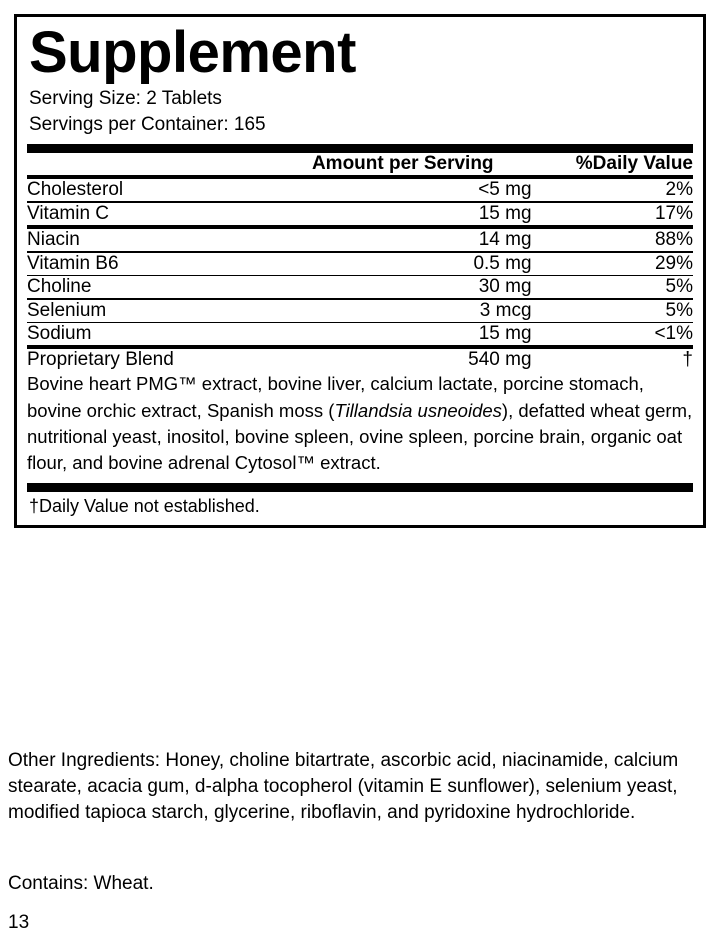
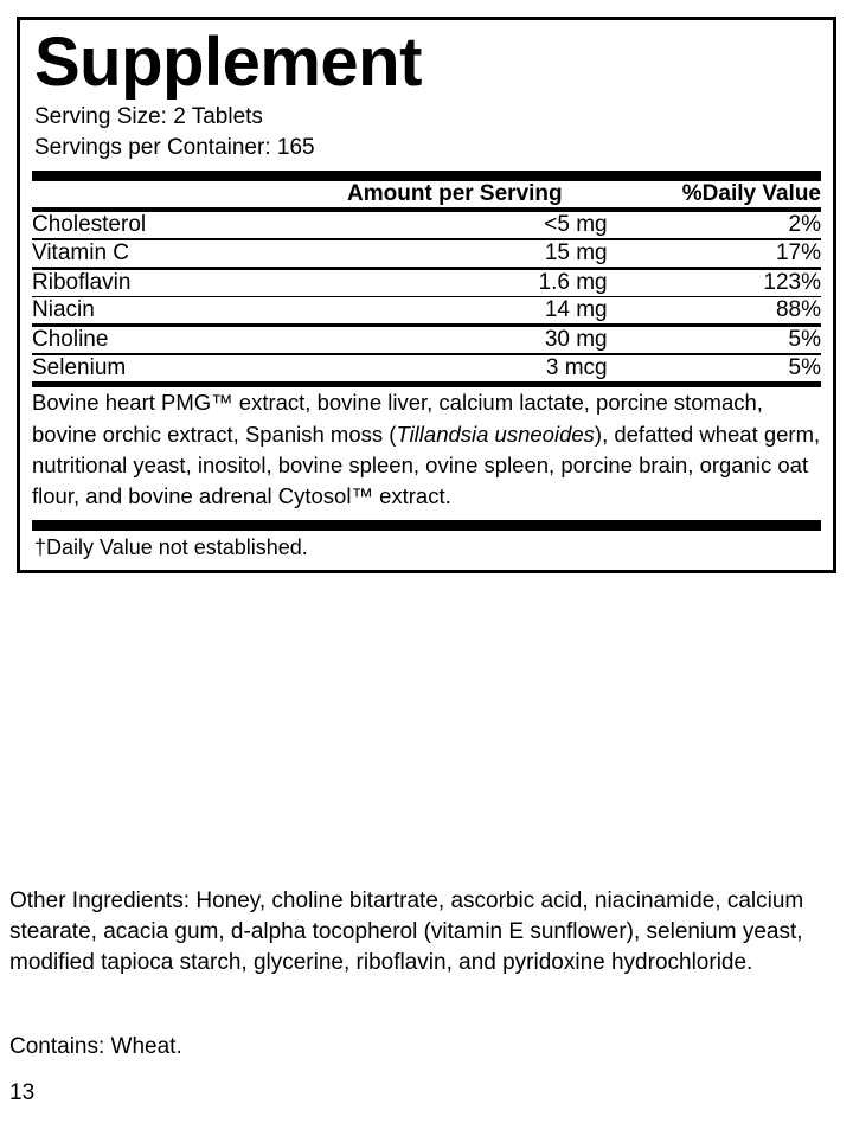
  Supplement
  Serving Size: 2 Tablets
  Servings per Container: 165
  	Amount per Serving	%Daily Value
  Cholesterol	<5 mg	2%
  Vitamin C	15 mg	17%
+ Riboflavin	1.6 mg	123%
  Niacin	14 mg	88%
- Vitamin B6	0.5 mg	29%
  Choline	30 mg	5%
  Selenium	3 mcg	5%
- Sodium	15 mg	<1%
- Proprietary Blend	540 mg	†
  Bovine heart PMG™ extract, bovine liver, calcium lactate, porcine stomach, bovine orchic extract, Spanish moss (Tillandsia usneoides), defatted wheat germ, nutritional yeast, inositol, bovine spleen, ovine spleen, porcine brain, organic oat flour, and bovine adrenal Cytosol™ extract.
  †Daily Value not established.
  Other Ingredients: Honey, choline bitartrate, ascorbic acid, niacinamide, calcium stearate, acacia gum, d-alpha tocopherol (vitamin E sunflower), selenium yeast, modified tapioca starch, glycerine, riboflavin, and pyridoxine hydrochloride.
  Contains: Wheat.
  13
